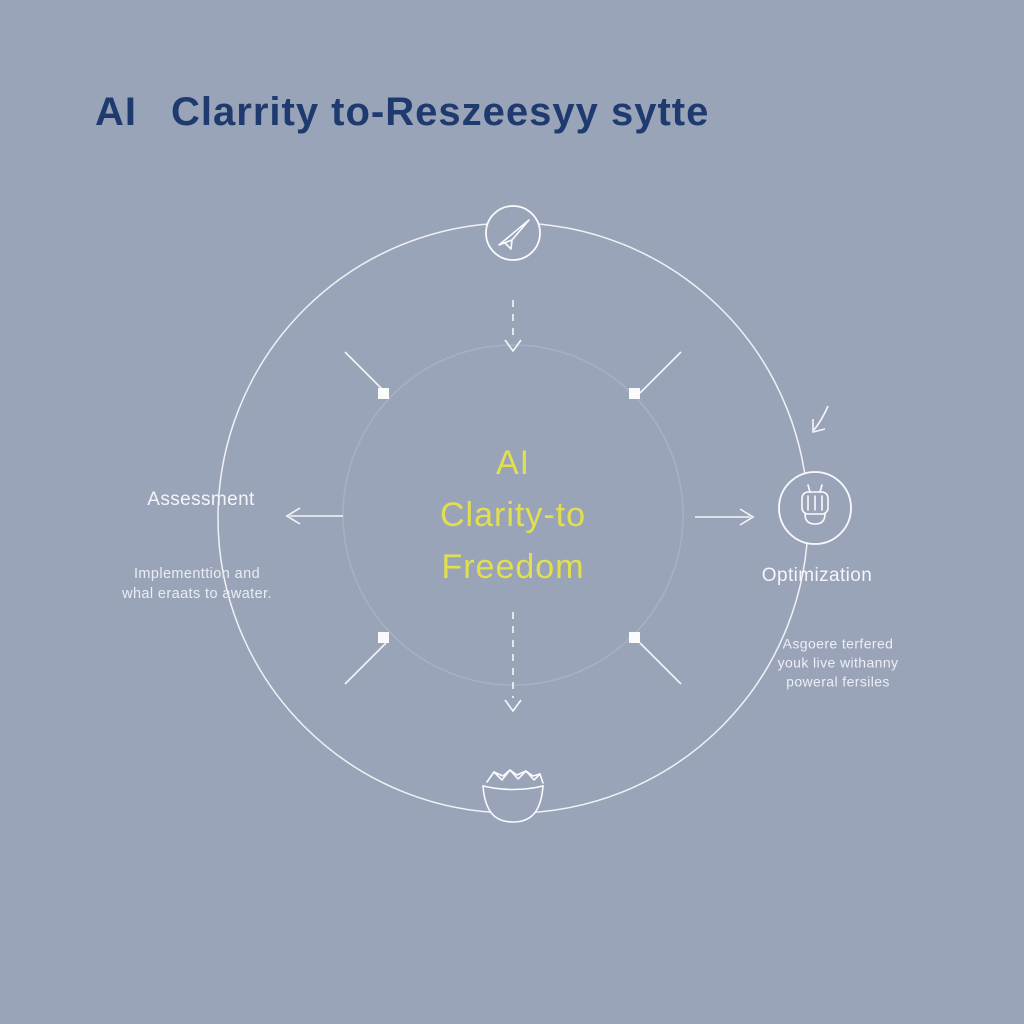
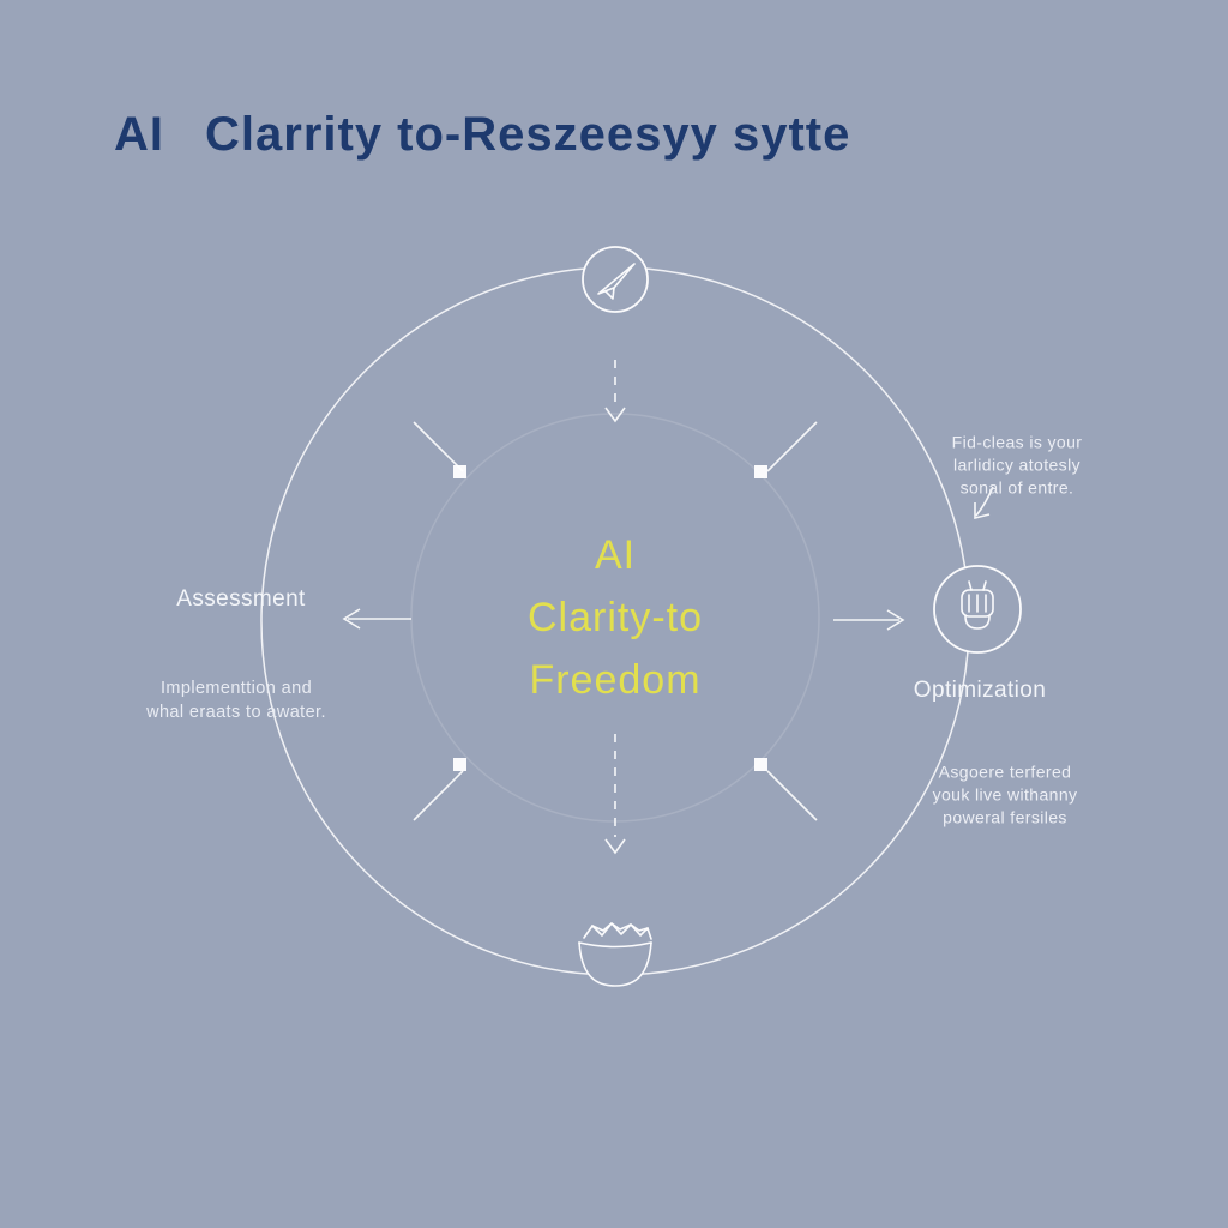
  AI
  Clarrity to-Reszeesyy sytte
  AI
  Clarity-to
  Freedom
  Assessment
  Implementtion and
  whal eraats to awater.
  Optimization
+ Fid-cleas is your
+ larlidicy atotesly
+ sonal of entre.
  Asgoere terfered
  youk live withanny
  poweral fersiles
